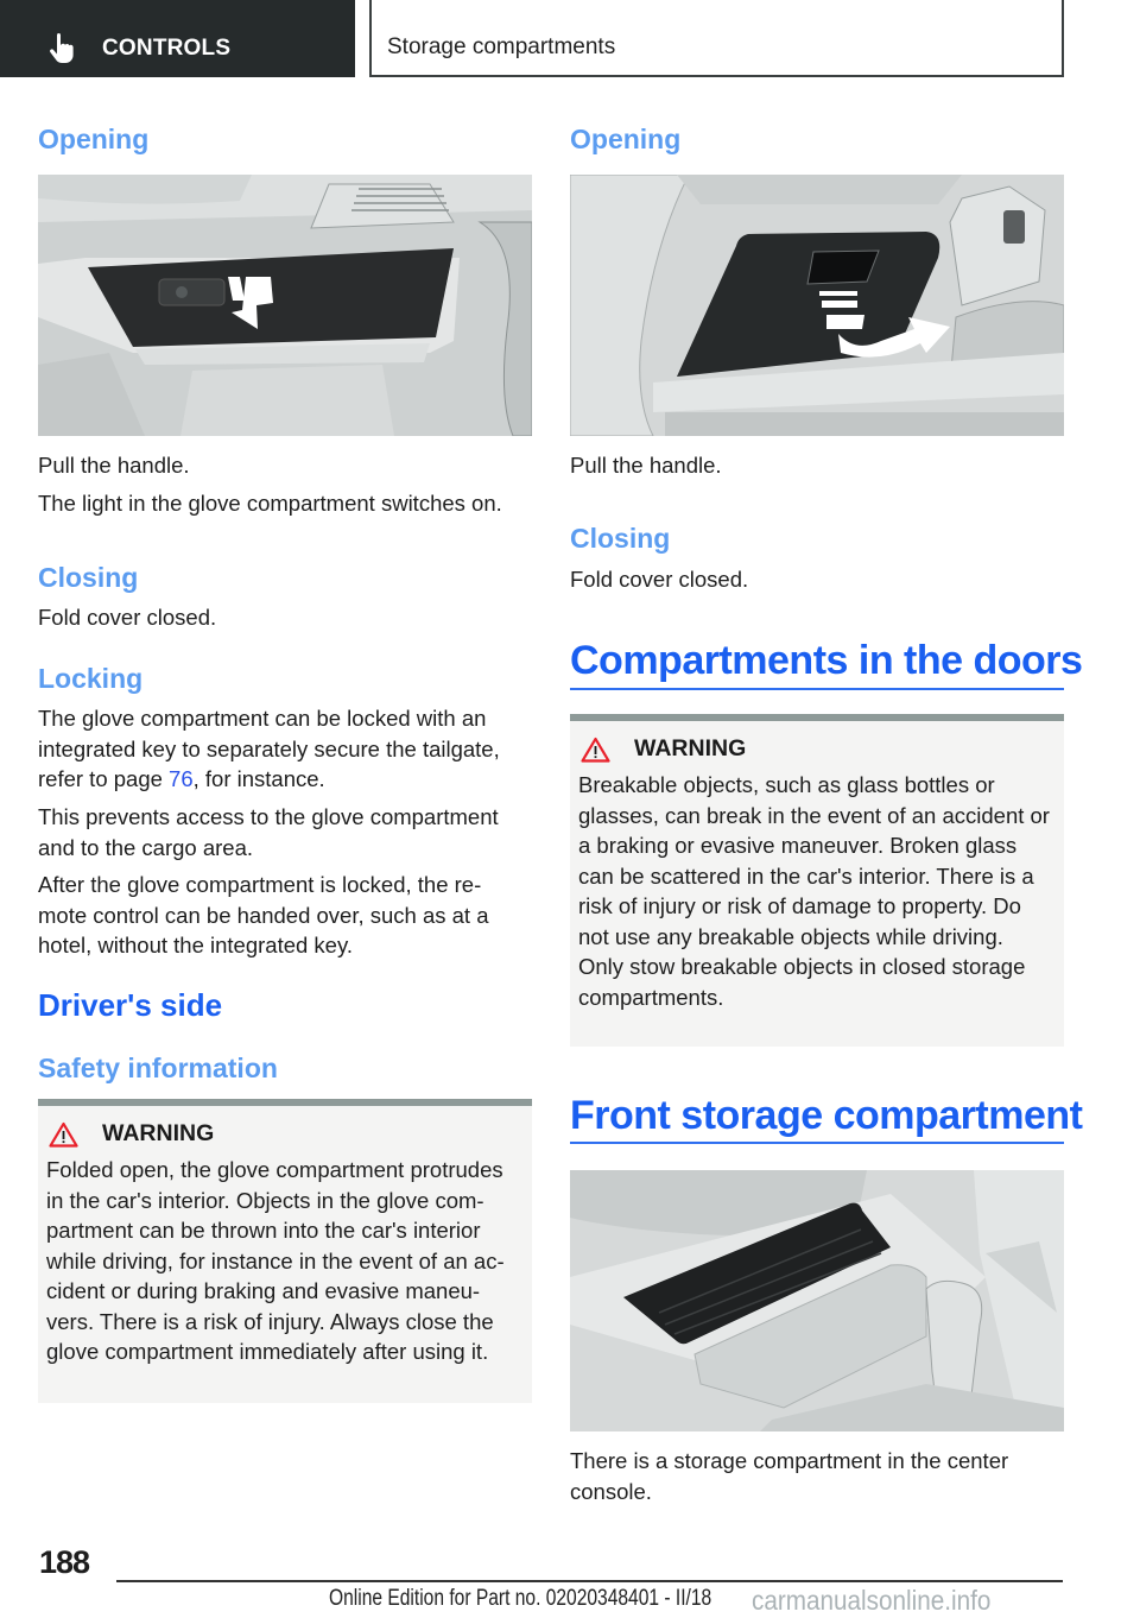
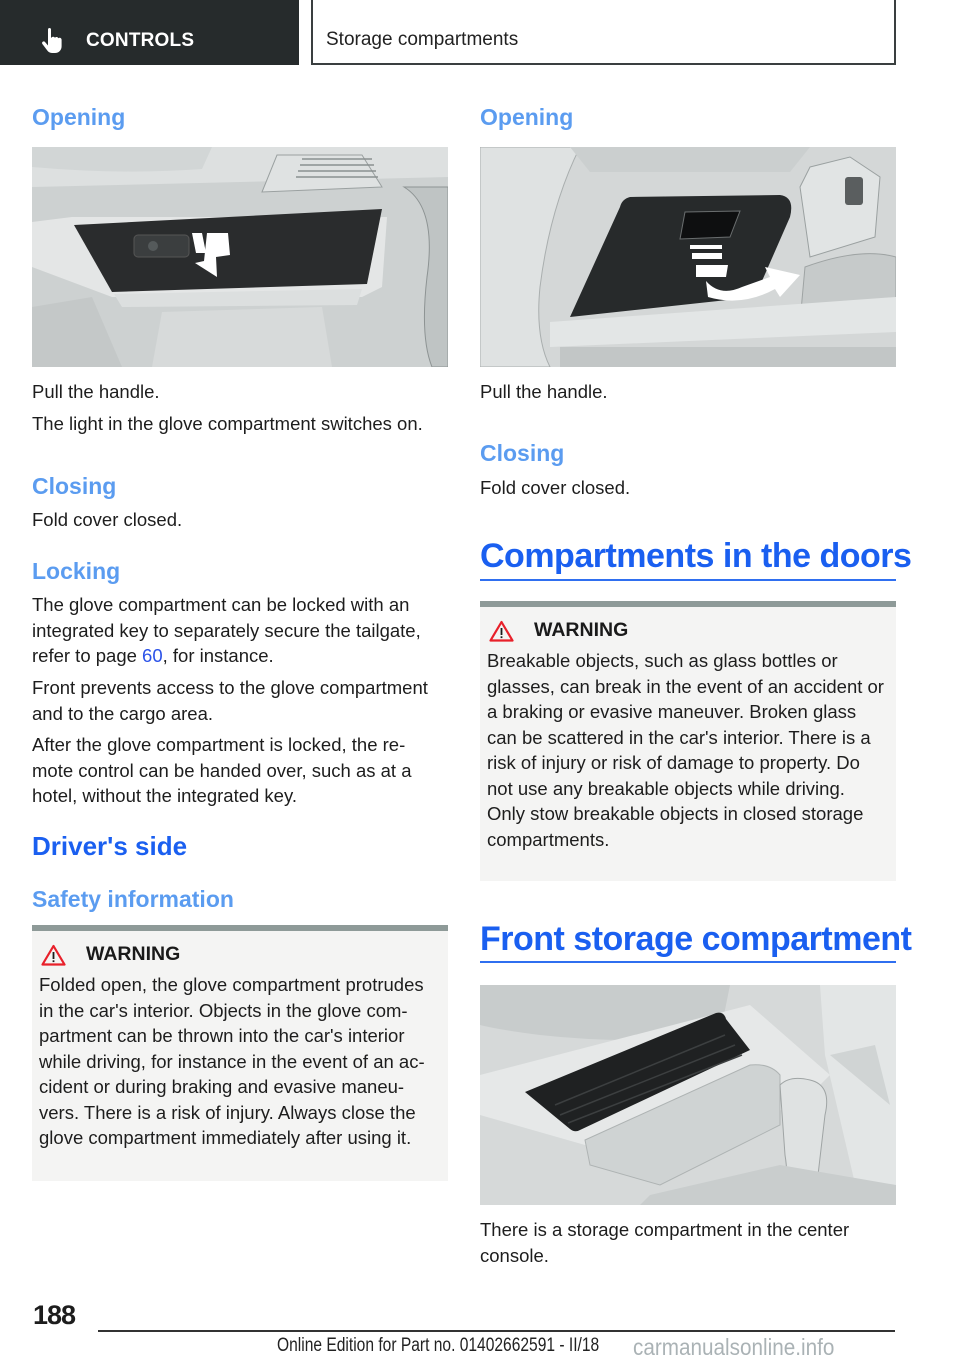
  CONTROLS
  Storage compartments
  Opening
  Pull the handle.
  The light in the glove compartment switches on.
  Closing
  Fold cover closed.
  Locking
- The glove compartment can be locked with an integrated key to separately secure the tailgate, refer to page 76, for instance.
+ The glove compartment can be locked with an integrated key to separately secure the tailgate, refer to page 60, for instance.
- This prevents access to the glove compartment and to the cargo area.
+ Front prevents access to the glove compartment and to the cargo area.
  After the glove compartment is locked, the re-mote control can be handed over, such as at a hotel, without the integrated key.
  Driver's side
  Safety information
  WARNING
  Folded open, the glove compartment protrudes in the car's interior. Objects in the glove com-partment can be thrown into the car's interior while driving, for instance in the event of an ac-cident or during braking and evasive maneu-vers. There is a risk of injury. Always close the glove compartment immediately after using it.
  Opening
  Pull the handle.
  Closing
  Fold cover closed.
  Compartments in the doors
  WARNING
  Breakable objects, such as glass bottles or glasses, can break in the event of an accident or a braking or evasive maneuver. Broken glass can be scattered in the car's interior. There is a risk of injury or risk of damage to property. Do not use any breakable objects while driving. Only stow breakable objects in closed storage compartments.
  Front storage compartment
  There is a storage compartment in the center console.
  188
- Online Edition for Part no. 02020348401 - II/18
+ Online Edition for Part no. 01402662591 - II/18
  carmanualsonline.info
